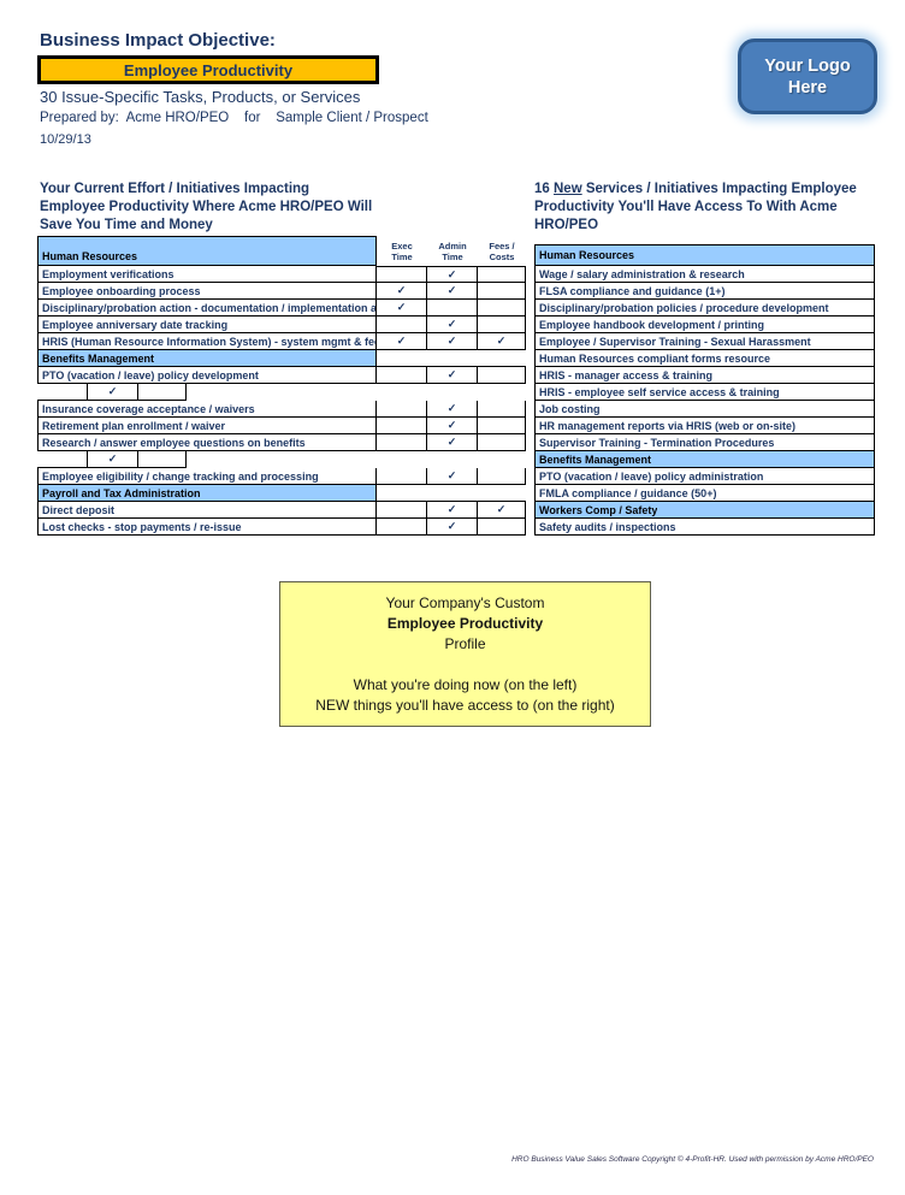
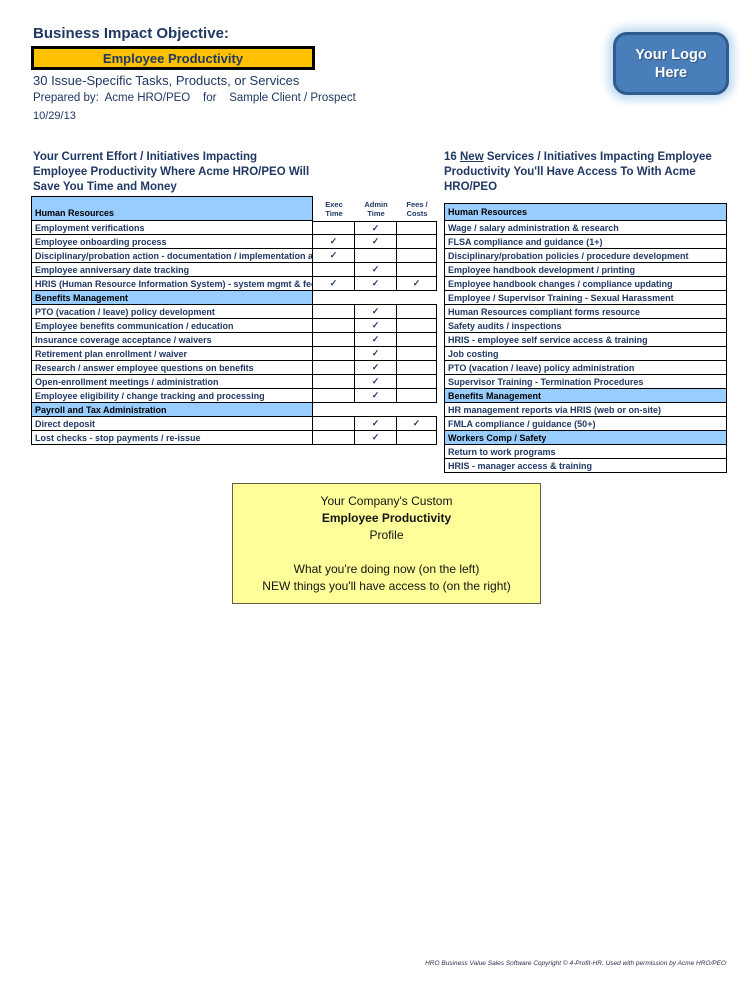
  Business Impact Objective:
  Employee Productivity
  30 Issue-Specific Tasks, Products, or Services
  Prepared by: Acme HRO/PEO for Sample Client / Prospect
  10/29/13
  Your Logo
  Here
  Your Current Effort / Initiatives Impacting
  Employee Productivity Where Acme HRO/PEO Will
  Save You Time and Money
  Human Resources
  Exec
  Time
  Admin
  Time
  Fees /
  Costs
  Employment verifications
  ✓
  Employee onboarding process
  ✓
  ✓
  Disciplinary/probation action - documentation / implementation a
  ✓
  Employee anniversary date tracking
  ✓
  HRIS (Human Resource Information System) - system mgmt & fe
  ✓
  ✓
  ✓
  Benefits Management
  PTO (vacation / leave) policy development
  ✓
+ Employee benefits communication / education
  ✓
  Insurance coverage acceptance / waivers
  ✓
  Retirement plan enrollment / waiver
  ✓
  Research / answer employee questions on benefits
  ✓
+ Open-enrollment meetings / administration
  ✓
  Employee eligibility / change tracking and processing
  ✓
  Payroll and Tax Administration
  Direct deposit
  ✓
  ✓
  Lost checks - stop payments / re-issue
  ✓
  16 New Services / Initiatives Impacting Employee
  Productivity You'll Have Access To With Acme
  HRO/PEO
  Human Resources
  Wage / salary administration & research
  FLSA compliance and guidance (1+)
  Disciplinary/probation policies / procedure development
  Employee handbook development / printing
+ Employee handbook changes / compliance updating
  Employee / Supervisor Training - Sexual Harassment
  Human Resources compliant forms resource
- HRIS - manager access & training
+ Safety audits / inspections
  HRIS - employee self service access & training
  Job costing
- HR management reports via HRIS (web or on-site)
+ PTO (vacation / leave) policy administration
  Supervisor Training - Termination Procedures
  Benefits Management
- PTO (vacation / leave) policy administration
+ HR management reports via HRIS (web or on-site)
  FMLA compliance / guidance (50+)
  Workers Comp / Safety
+ Return to work programs
- Safety audits / inspections
+ HRIS - manager access & training
  Your Company's Custom
  Employee Productivity
  Profile
  What you're doing now (on the left)
  NEW things you'll have access to (on the right)
